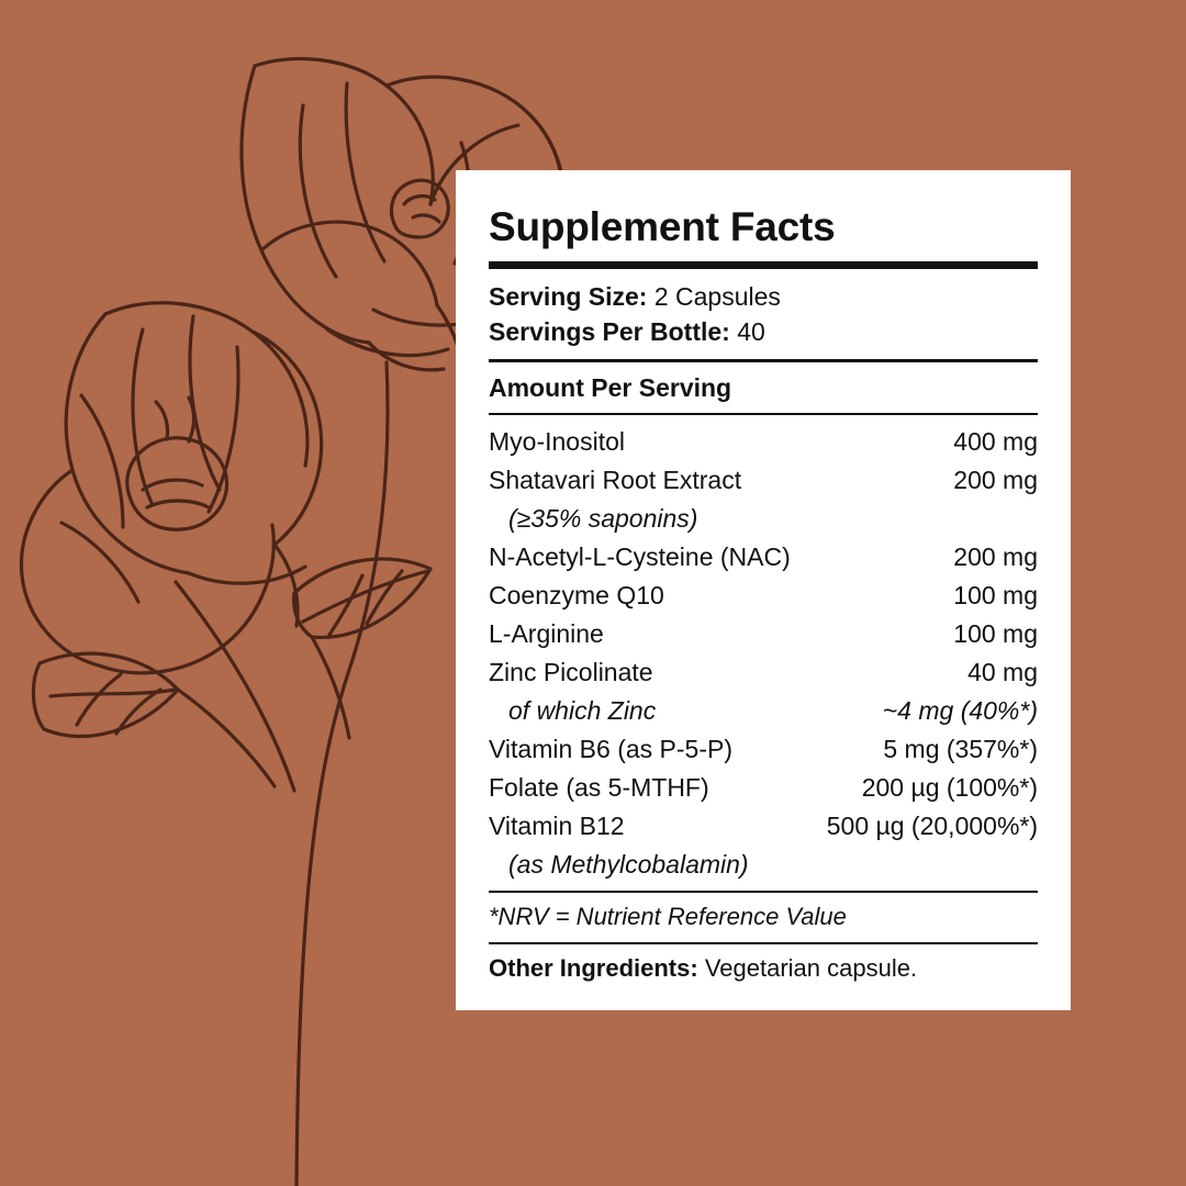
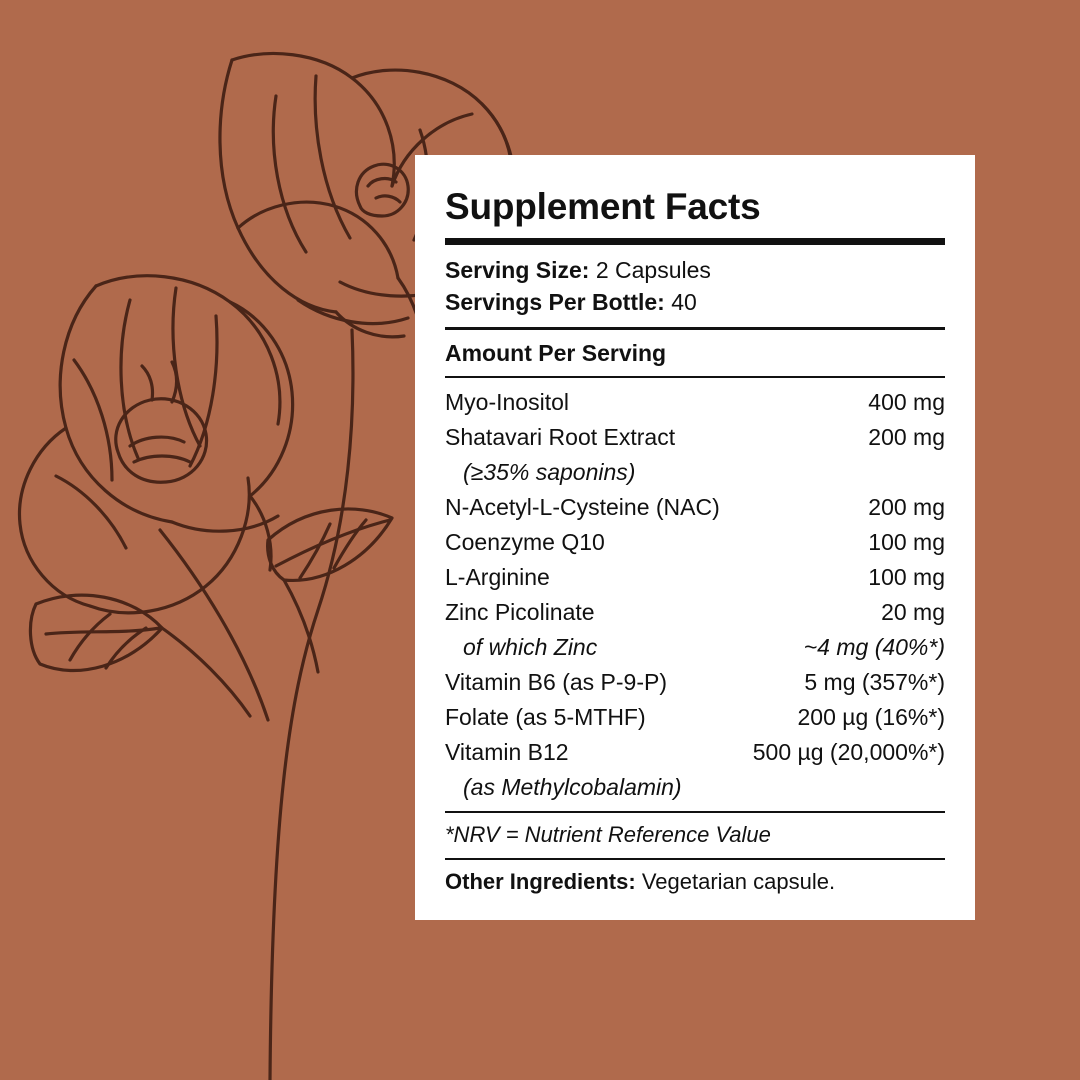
  Supplement Facts
  Serving Size: 2 Capsules
  Servings Per Bottle: 40
  Amount Per Serving
  Myo-Inositol
  400 mg
  Shatavari Root Extract
  200 mg
  (≥35% saponins)
  N-Acetyl-L-Cysteine (NAC)
  200 mg
  Coenzyme Q10
  100 mg
  L-Arginine
  100 mg
  Zinc Picolinate
- 40 mg
+ 20 mg
  of which Zinc
  ~4 mg (40%*)
- Vitamin B6 (as P-5-P)
+ Vitamin B6 (as P-9-P)
  5 mg (357%*)
  Folate (as 5-MTHF)
- 200 µg (100%*)
+ 200 µg (16%*)
  Vitamin B12
  500 µg (20,000%*)
  (as Methylcobalamin)
  *NRV = Nutrient Reference Value
  Other Ingredients: Vegetarian capsule.
